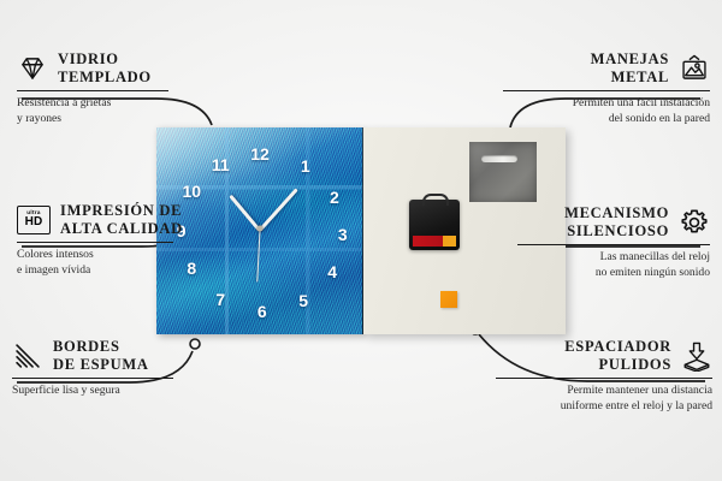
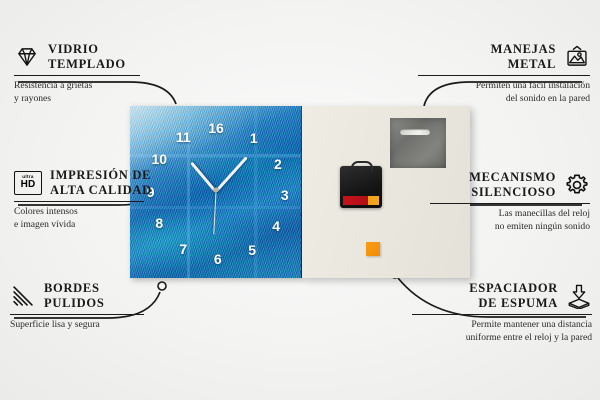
- 12
+ 16
  1
  2
  3
  4
  5
  6
  7
  8
  9
  10
  11
  VIDRIO
  TEMPLADO
  Resistencia a grietas
  y rayones
  HD
  IMPRESIÓN DE
  ALTA CALIDAD
  Colores intensos
  e imagen vívida
  BORDES
- DE ESPUMA
+ PULIDOS
  Superficie lisa y segura
  MANEJAS
  METAL
  Permiten una fácil instalación
  del sonido en la pared
  MECANISMO
  SILENCIOSO
  Las manecillas del reloj
  no emiten ningún sonido
  ESPACIADOR
- PULIDOS
+ DE ESPUMA
  Permite mantener una distancia
  uniforme entre el reloj y la pared
